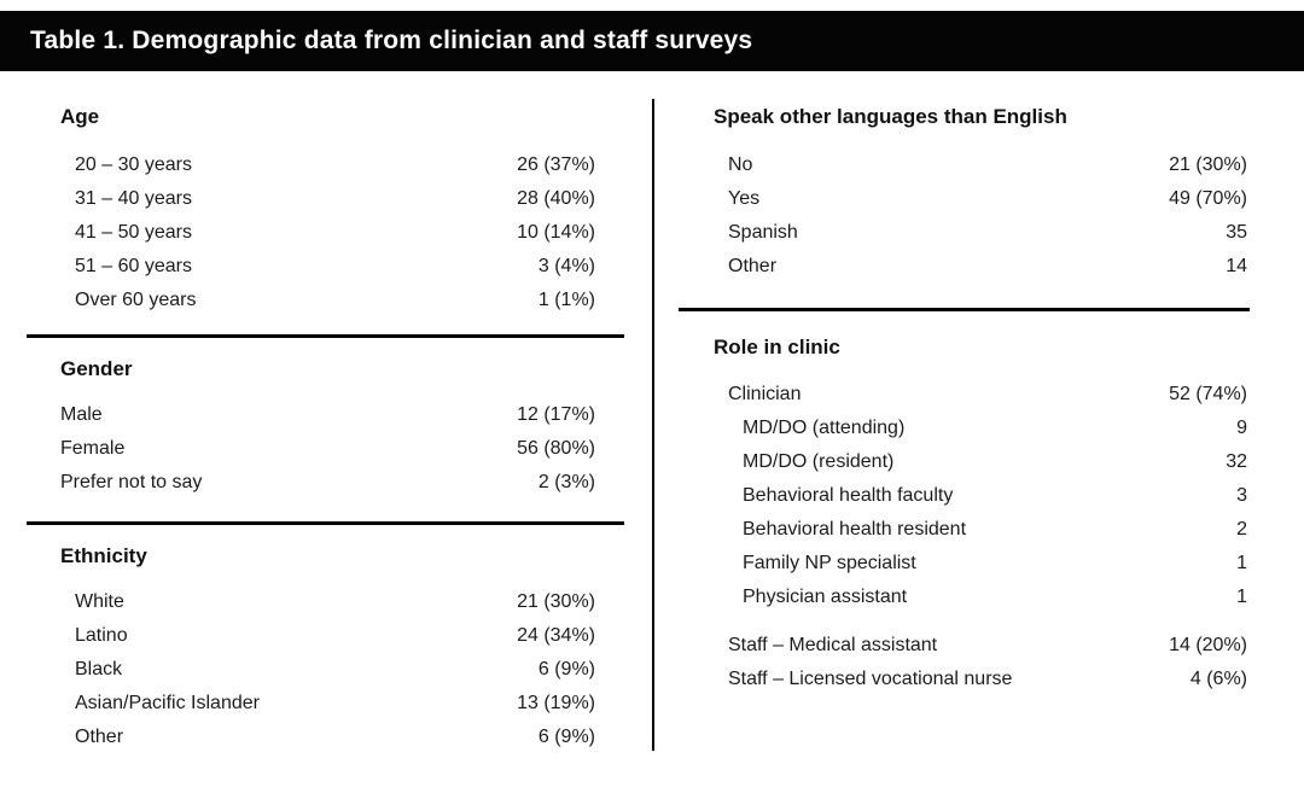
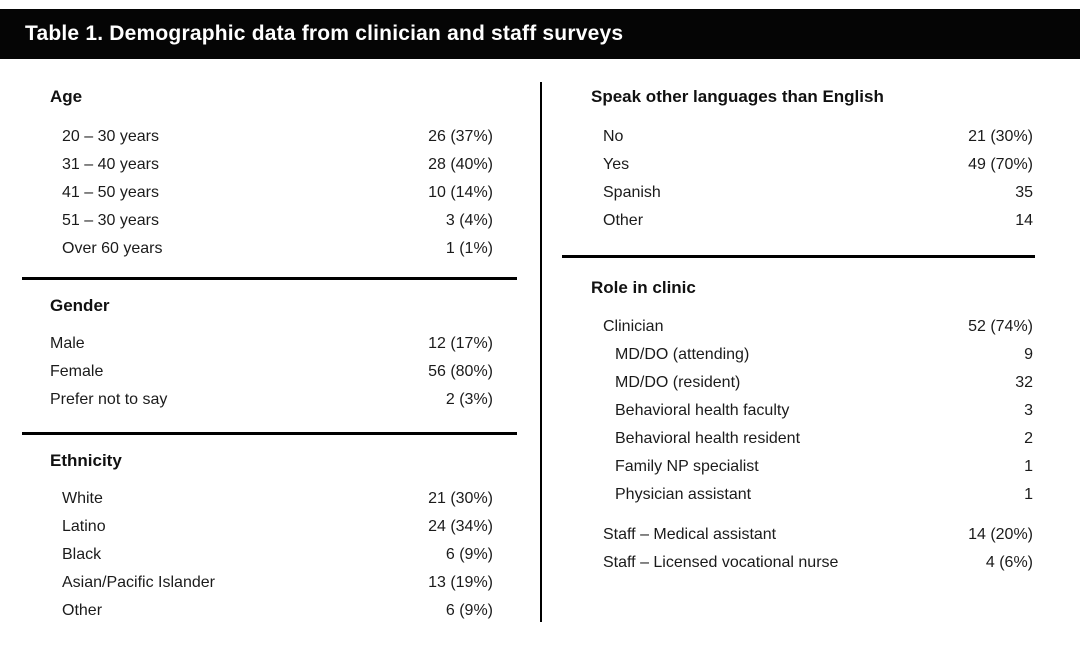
  Table 1. Demographic data from clinician and staff surveys
  Age
  20 – 30 years
  26 (37%)
  31 – 40 years
  28 (40%)
  41 – 50 years
  10 (14%)
- 51 – 60 years
+ 51 – 30 years
  3 (4%)
  Over 60 years
  1 (1%)
  Gender
  Male
  12 (17%)
  Female
  56 (80%)
  Prefer not to say
  2 (3%)
  Ethnicity
  White
  21 (30%)
  Latino
  24 (34%)
  Black
  6 (9%)
  Asian/Pacific Islander
  13 (19%)
  Other
  6 (9%)
  Speak other languages than English
  No
  21 (30%)
  Yes
  49 (70%)
  Spanish
  35
  Other
  14
  Role in clinic
  Clinician
  52 (74%)
  MD/DO (attending)
  9
  MD/DO (resident)
  32
  Behavioral health faculty
  3
  Behavioral health resident
  2
  Family NP specialist
  1
  Physician assistant
  1
  Staff – Medical assistant
  14 (20%)
  Staff – Licensed vocational nurse
  4 (6%)
